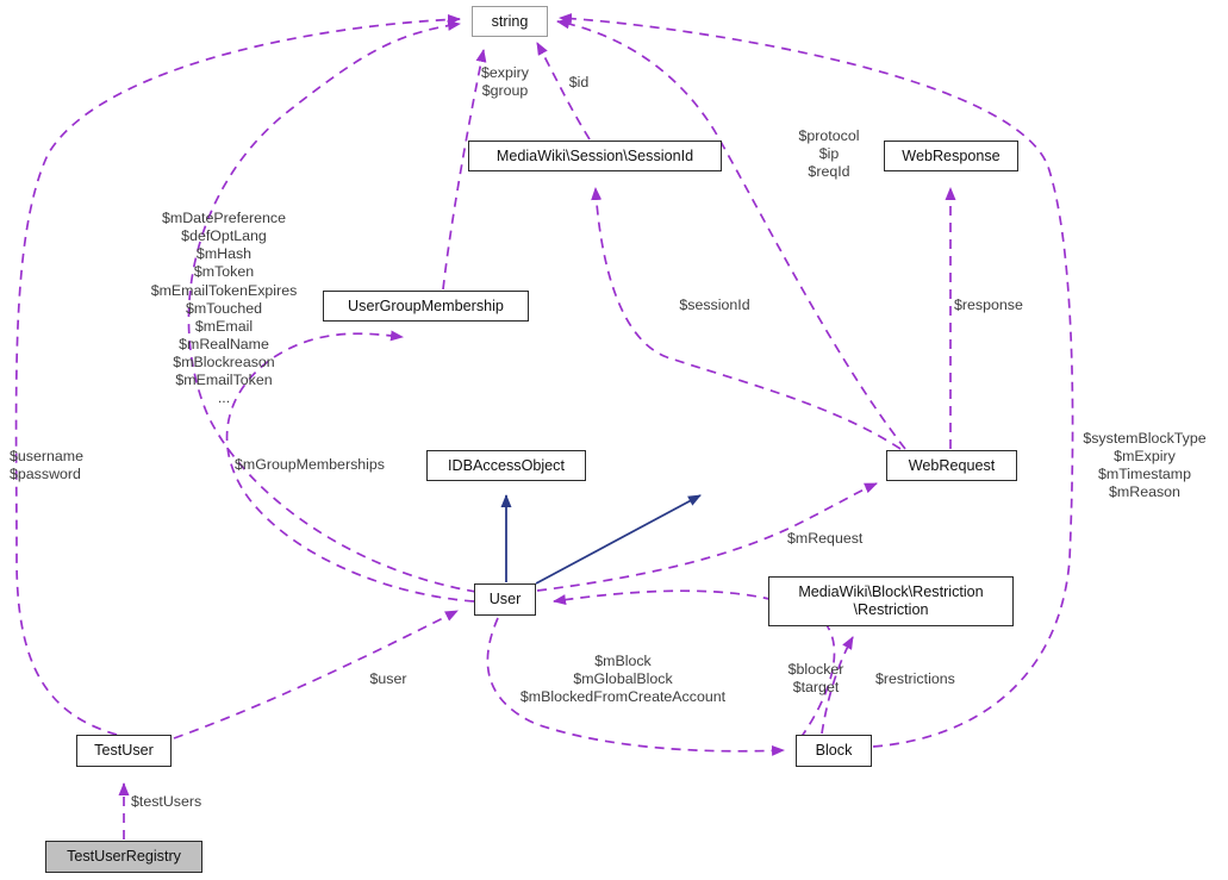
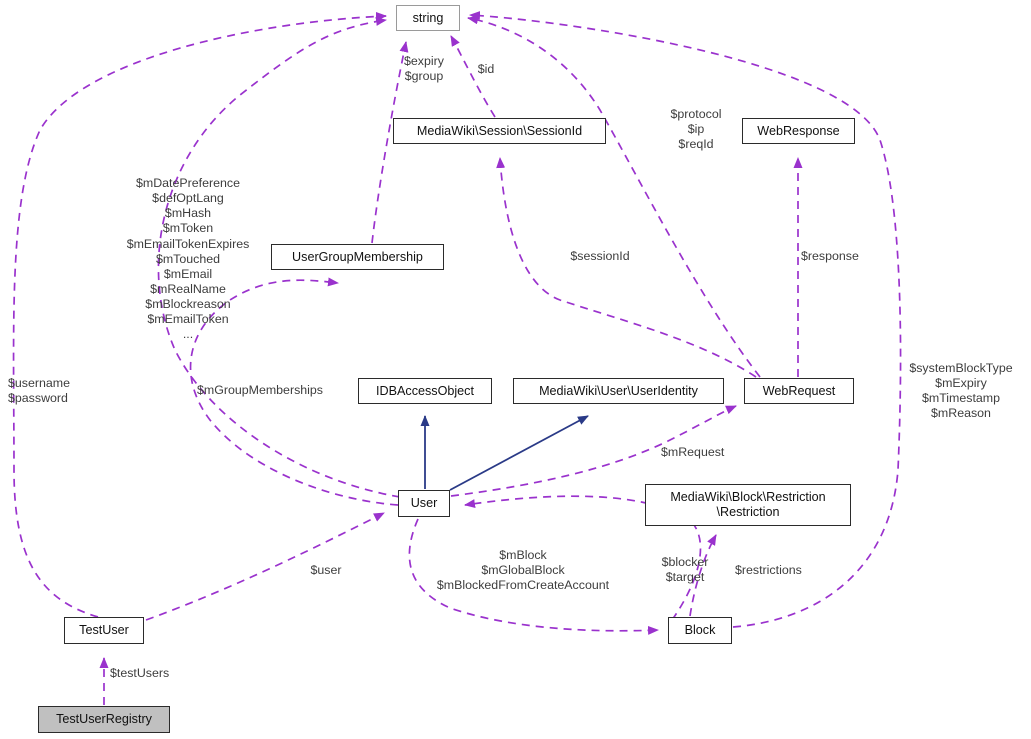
  string
  MediaWiki\Session\SessionId
  WebResponse
  UserGroupMembership
  IDBAccessObject
+ MediaWiki\User\UserIdentity
  WebRequest
  User
  MediaWiki\Block\Restriction
  \Restriction
  Block
  TestUser
  TestUserRegistry
  $expiry
  $group
  $id
  $protocol
  $ip
  $reqId
  $mDatePreference
  $defOptLang
  $mHash
  $mToken
  $mEmailTokenExpires
  $mTouched
  $mEmail
  $mRealName
  $mBlockreason
  $mEmailToken
  ...
  $sessionId
  $response
  $username
  $password
  $mGroupMemberships
  $systemBlockType
  $mExpiry
  $mTimestamp
  $mReason
  $mRequest
  $mBlock
  $mGlobalBlock
  $mBlockedFromCreateAccount
  $blocker
  $target
  $restrictions
  $user
  $testUsers
